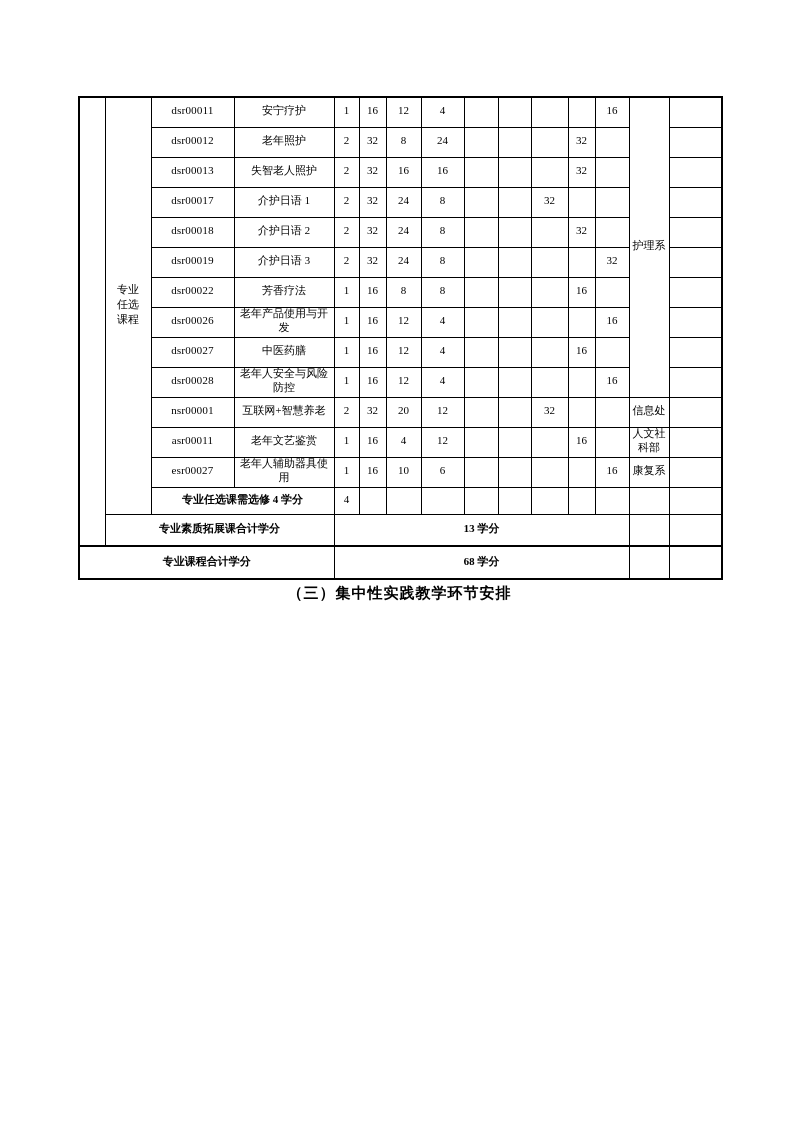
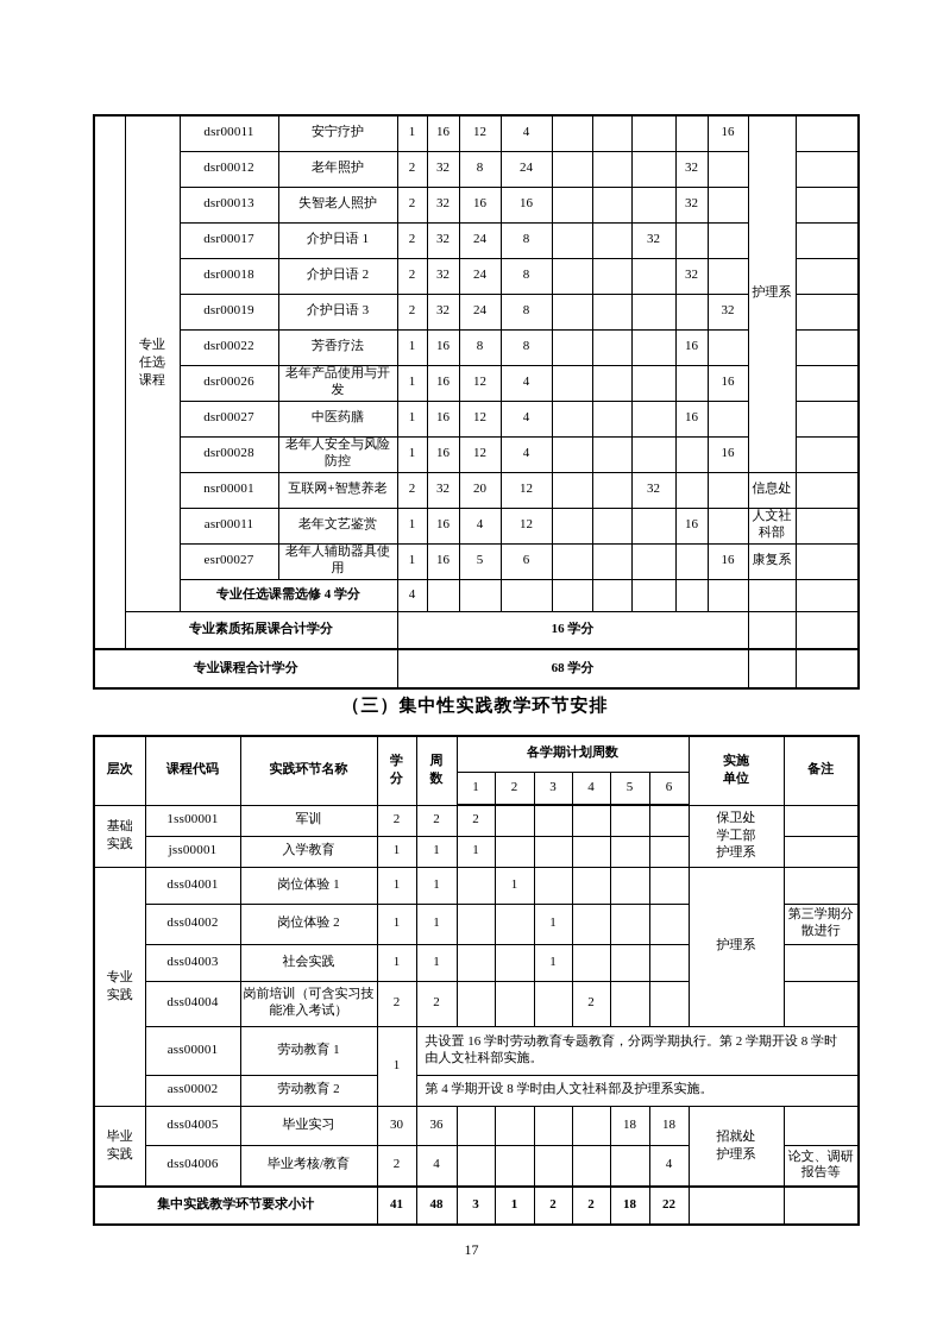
  	专业任选课程	dsr00011	安宁疗护	1	16	12	4					16	护理系
  dsr00012	老年照护	2	32	8	24				32
  dsr00013	失智老人照护	2	32	16	16				32
  dsr00017	介护日语 1	2	32	24	8			32
  dsr00018	介护日语 2	2	32	24	8				32
  dsr00019	介护日语 3	2	32	24	8					32
  dsr00022	芳香疗法	1	16	8	8				16
  dsr00026	老年产品使用与开发	1	16	12	4					16
  dsr00027	中医药膳	1	16	12	4				16
  dsr00028	老年人安全与风险防控	1	16	12	4					16
  nsr00001	互联网+智慧养老	2	32	20	12			32			信息处
  asr00011	老年文艺鉴赏	1	16	4	12				16		人文社科部
- esr00027	老年人辅助器具使用	1	16	10	6					16	康复系
+ esr00027	老年人辅助器具使用	1	16	5	6					16	康复系
  专业任选课需选修 4 学分	4
- 专业素质拓展课合计学分	13 学分
+ 专业素质拓展课合计学分	16 学分
  专业课程合计学分	68 学分
  （三）集中性实践教学环节安排
+ 层次	课程代码	实践环节名称	学 分	周 数	各学期计划周数	实施 单位	备注
+ 1	2	3	4	5	6
+ 基础实践	1ss00001	军训	2	2	2						保卫处学工部护理系
+ jss00001	入学教育	1	1	1
+ 专业实践	dss04001	岗位体验 1	1	1		1					护理系
+ dss04002	岗位体验 2	1	1			1				第三学期分散进行
+ dss04003	社会实践	1	1			1
+ dss04004	岗前培训（可含实习技能准入考试）	2	2				2
+ ass00001	劳动教育 1	1	共设置 16 学时劳动教育专题教育，分两学期执行。第 2 学期开设 8 学时由人文社科部实施。
+ ass00002	劳动教育 2	第 4 学期开设 8 学时由人文社科部及护理系实施。
+ 毕业实践	dss04005	毕业实习	30	36					18	18	招就处护理系
+ dss04006	毕业考核/教育	2	4						4	论文、调研报告等
+ 集中实践教学环节要求小计	41	48	3	1	2	2	18	22
+ 17
